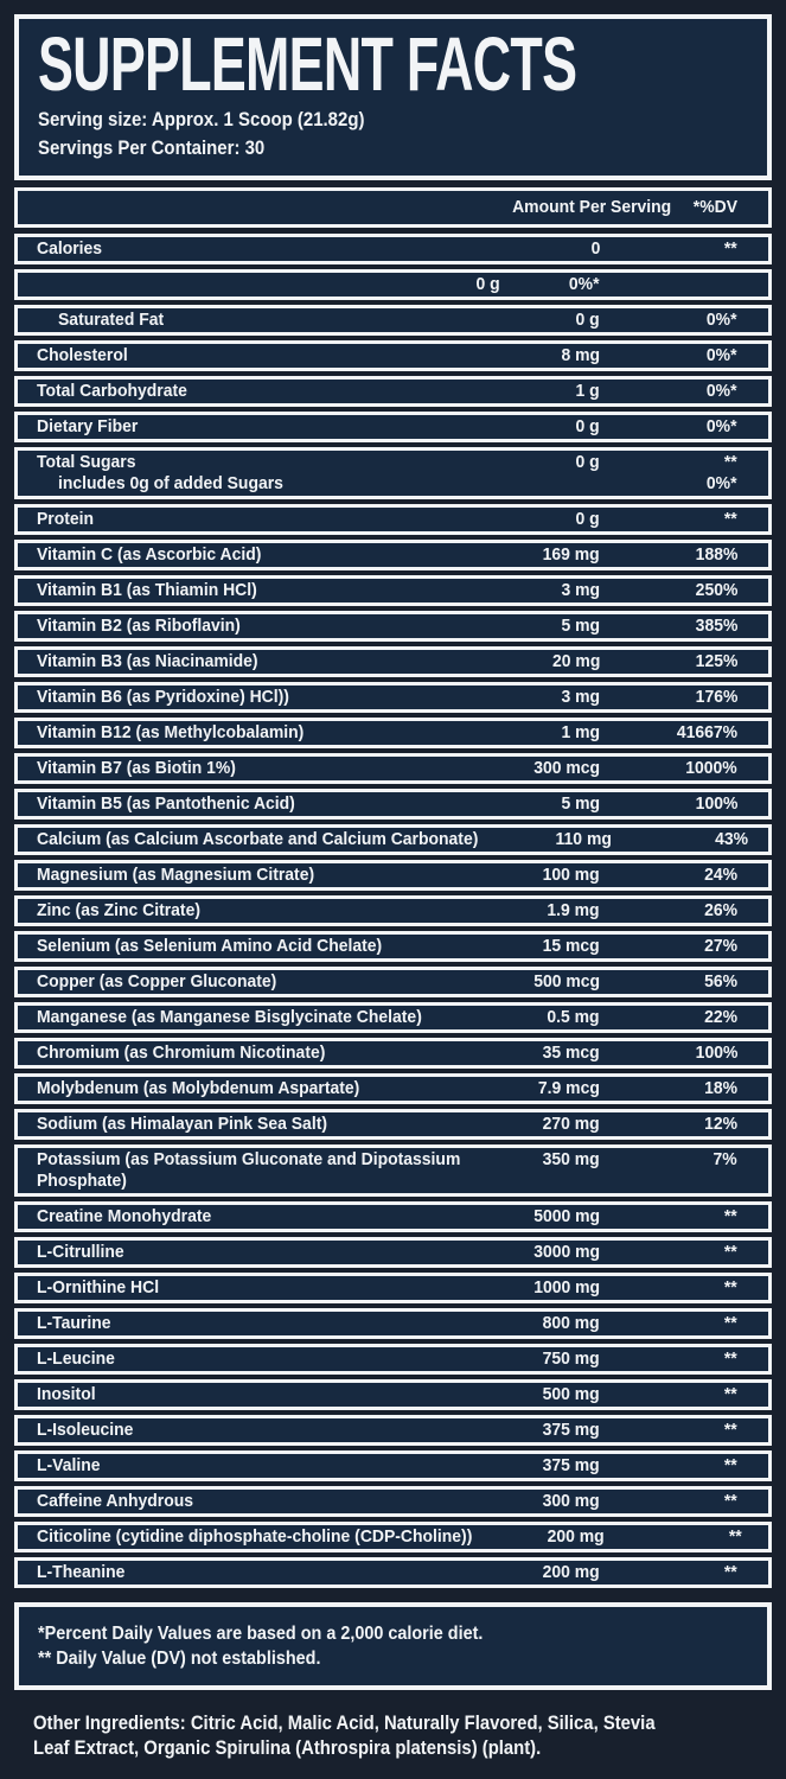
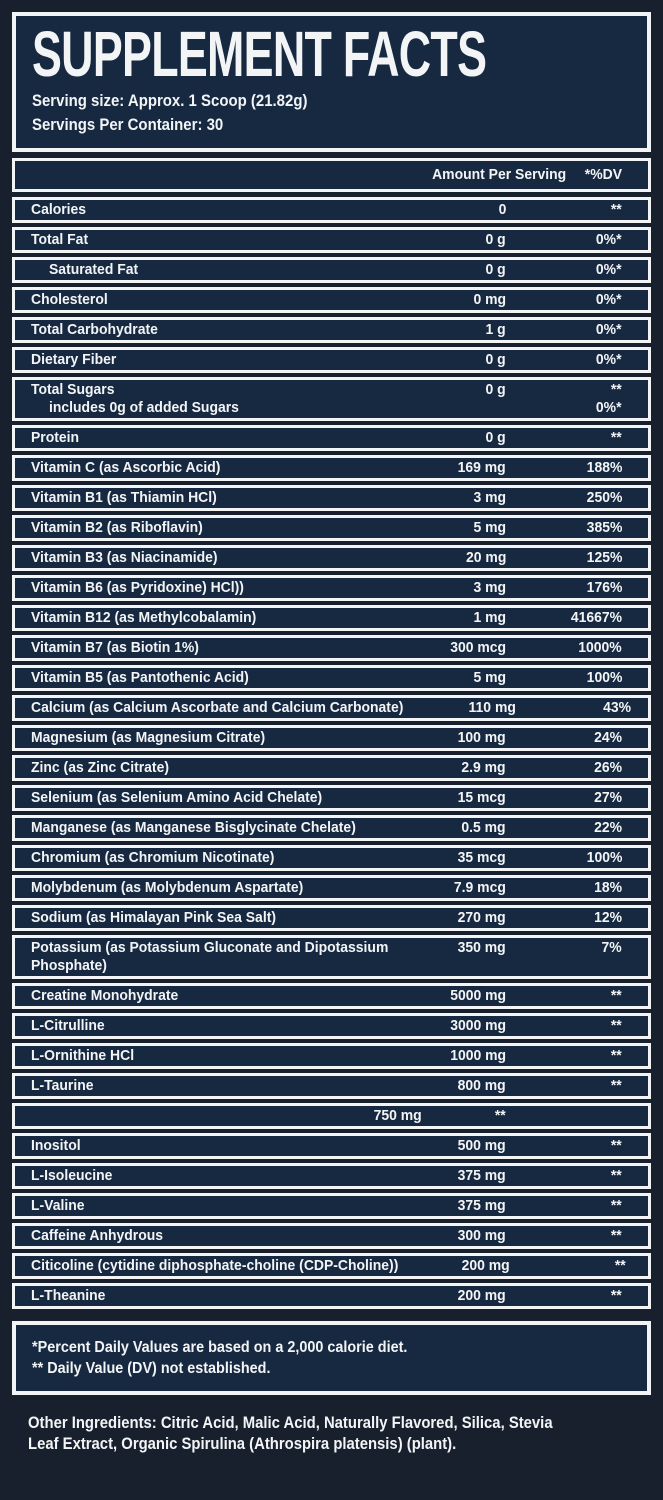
  SUPPLEMENT FACTS
  Serving size: Approx. 1 Scoop (21.82g)
  Servings Per Container: 30
  Amount Per Serving
  *%DV
  Calories
  0
  **
+ Total Fat
  0 g
  0%*
  Saturated Fat
  0 g
  0%*
  Cholesterol
- 8 mg
+ 0 mg
  0%*
  Total Carbohydrate
  1 g
  0%*
  Dietary Fiber
  0 g
  0%*
  Total Sugars
  0 g
  **
  includes 0g of added Sugars
  0%*
  Protein
  0 g
  **
  Vitamin C (as Ascorbic Acid)
  169 mg
  188%
  Vitamin B1 (as Thiamin HCl)
  3 mg
  250%
  Vitamin B2 (as Riboflavin)
  5 mg
  385%
  Vitamin B3 (as Niacinamide)
  20 mg
  125%
  Vitamin B6 (as Pyridoxine) HCl))
  3 mg
  176%
  Vitamin B12 (as Methylcobalamin)
  1 mg
  41667%
  Vitamin B7 (as Biotin 1%)
  300 mcg
  1000%
  Vitamin B5 (as Pantothenic Acid)
  5 mg
  100%
  Calcium (as Calcium Ascorbate and Calcium Carbonate)
  110 mg
  43%
  Magnesium (as Magnesium Citrate)
  100 mg
  24%
  Zinc (as Zinc Citrate)
- 1.9 mg
+ 2.9 mg
  26%
  Selenium (as Selenium Amino Acid Chelate)
  15 mcg
  27%
- Copper (as Copper Gluconate)
- 500 mcg
- 56%
  Manganese (as Manganese Bisglycinate Chelate)
  0.5 mg
  22%
  Chromium (as Chromium Nicotinate)
  35 mcg
  100%
  Molybdenum (as Molybdenum Aspartate)
  7.9 mcg
  18%
  Sodium (as Himalayan Pink Sea Salt)
  270 mg
  12%
  Potassium (as Potassium Gluconate and Dipotassium Phosphate)
  350 mg
  7%
  Creatine Monohydrate
  5000 mg
  **
  L-Citrulline
  3000 mg
  **
  L-Ornithine HCl
  1000 mg
  **
  L-Taurine
  800 mg
  **
- L-Leucine
  750 mg
  **
  Inositol
  500 mg
  **
  L-Isoleucine
  375 mg
  **
  L-Valine
  375 mg
  **
  Caffeine Anhydrous
  300 mg
  **
  Citicoline (cytidine diphosphate-choline (CDP-Choline))
  200 mg
  **
  L-Theanine
  200 mg
  **
  *Percent Daily Values are based on a 2,000 calorie diet.
  ** Daily Value (DV) not established.
  Other Ingredients: Citric Acid, Malic Acid, Naturally Flavored, Silica, Stevia Leaf Extract, Organic Spirulina (Athrospira platensis) (plant).
